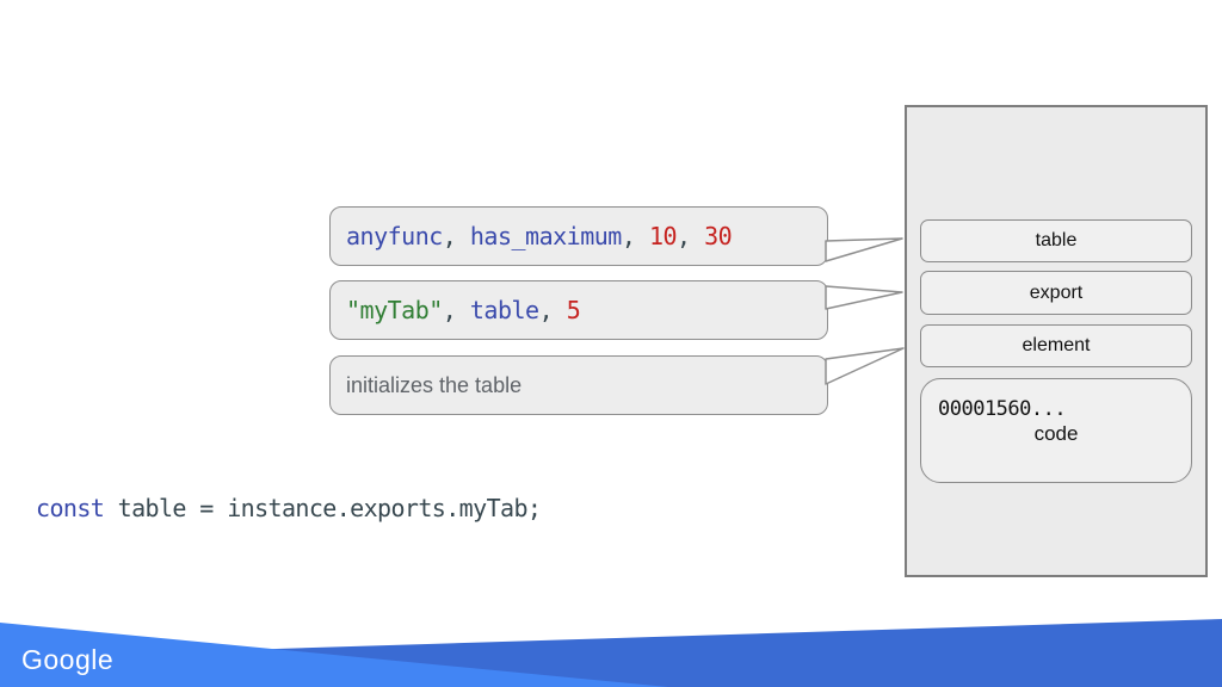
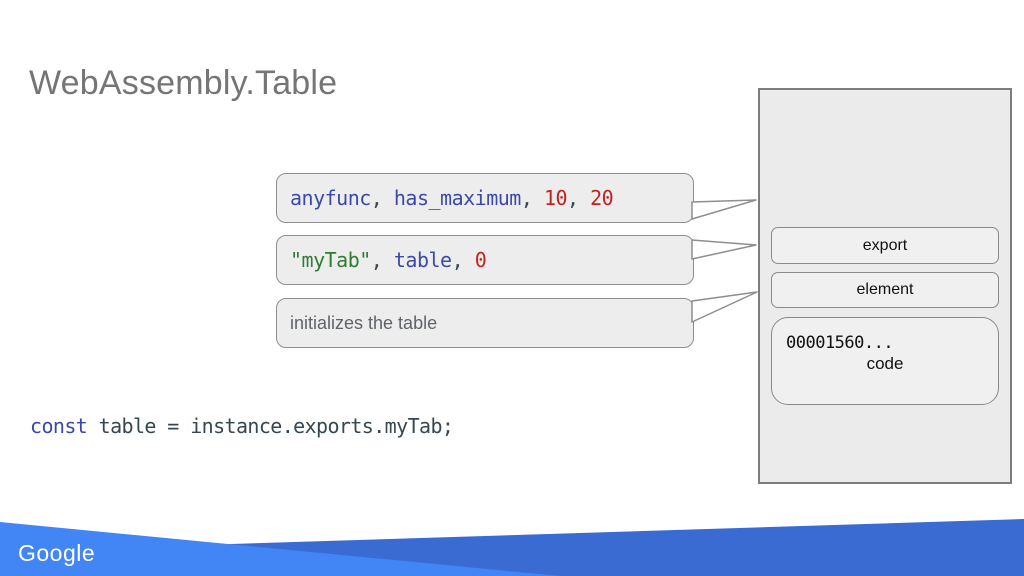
+ WebAssembly.Table
- anyfunc, has_maximum, 10, 30
+ anyfunc, has_maximum, 10, 20
- "myTab", table, 5
+ "myTab", table, 0
  initializes the table
- table
  export
  element
  00001560...
  code
  const table = instance.exports.myTab;
  Google
